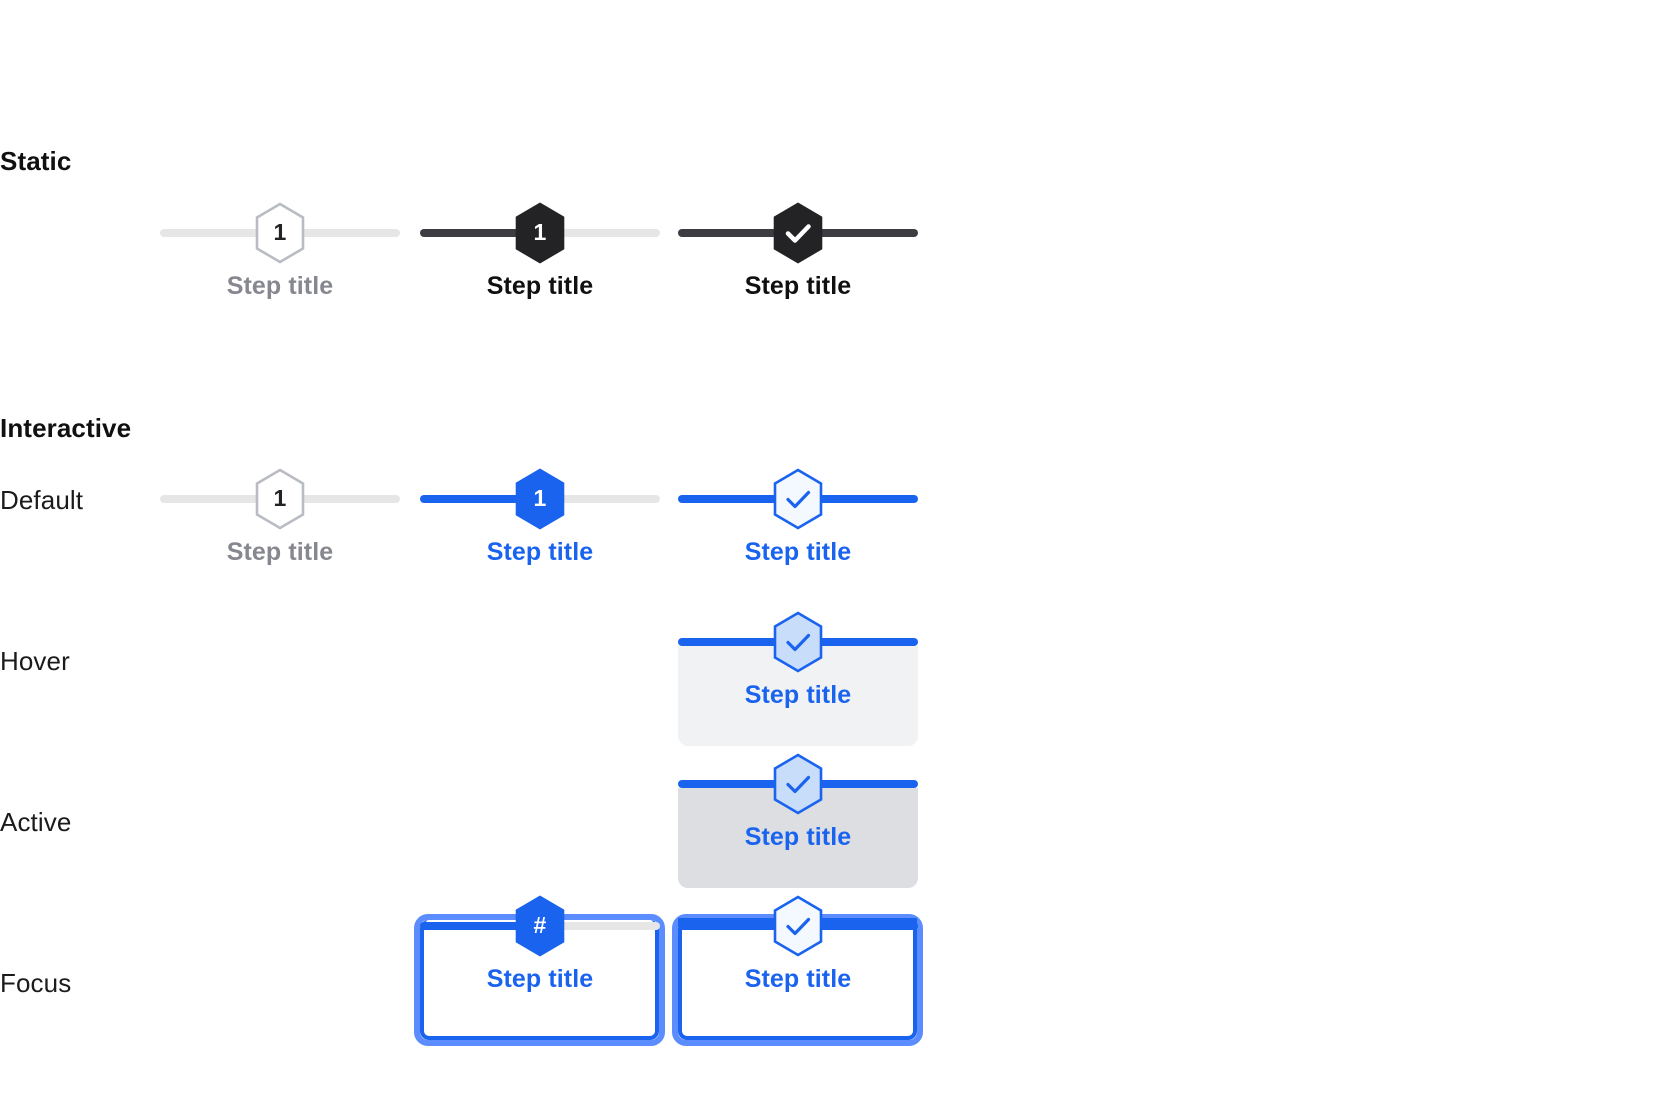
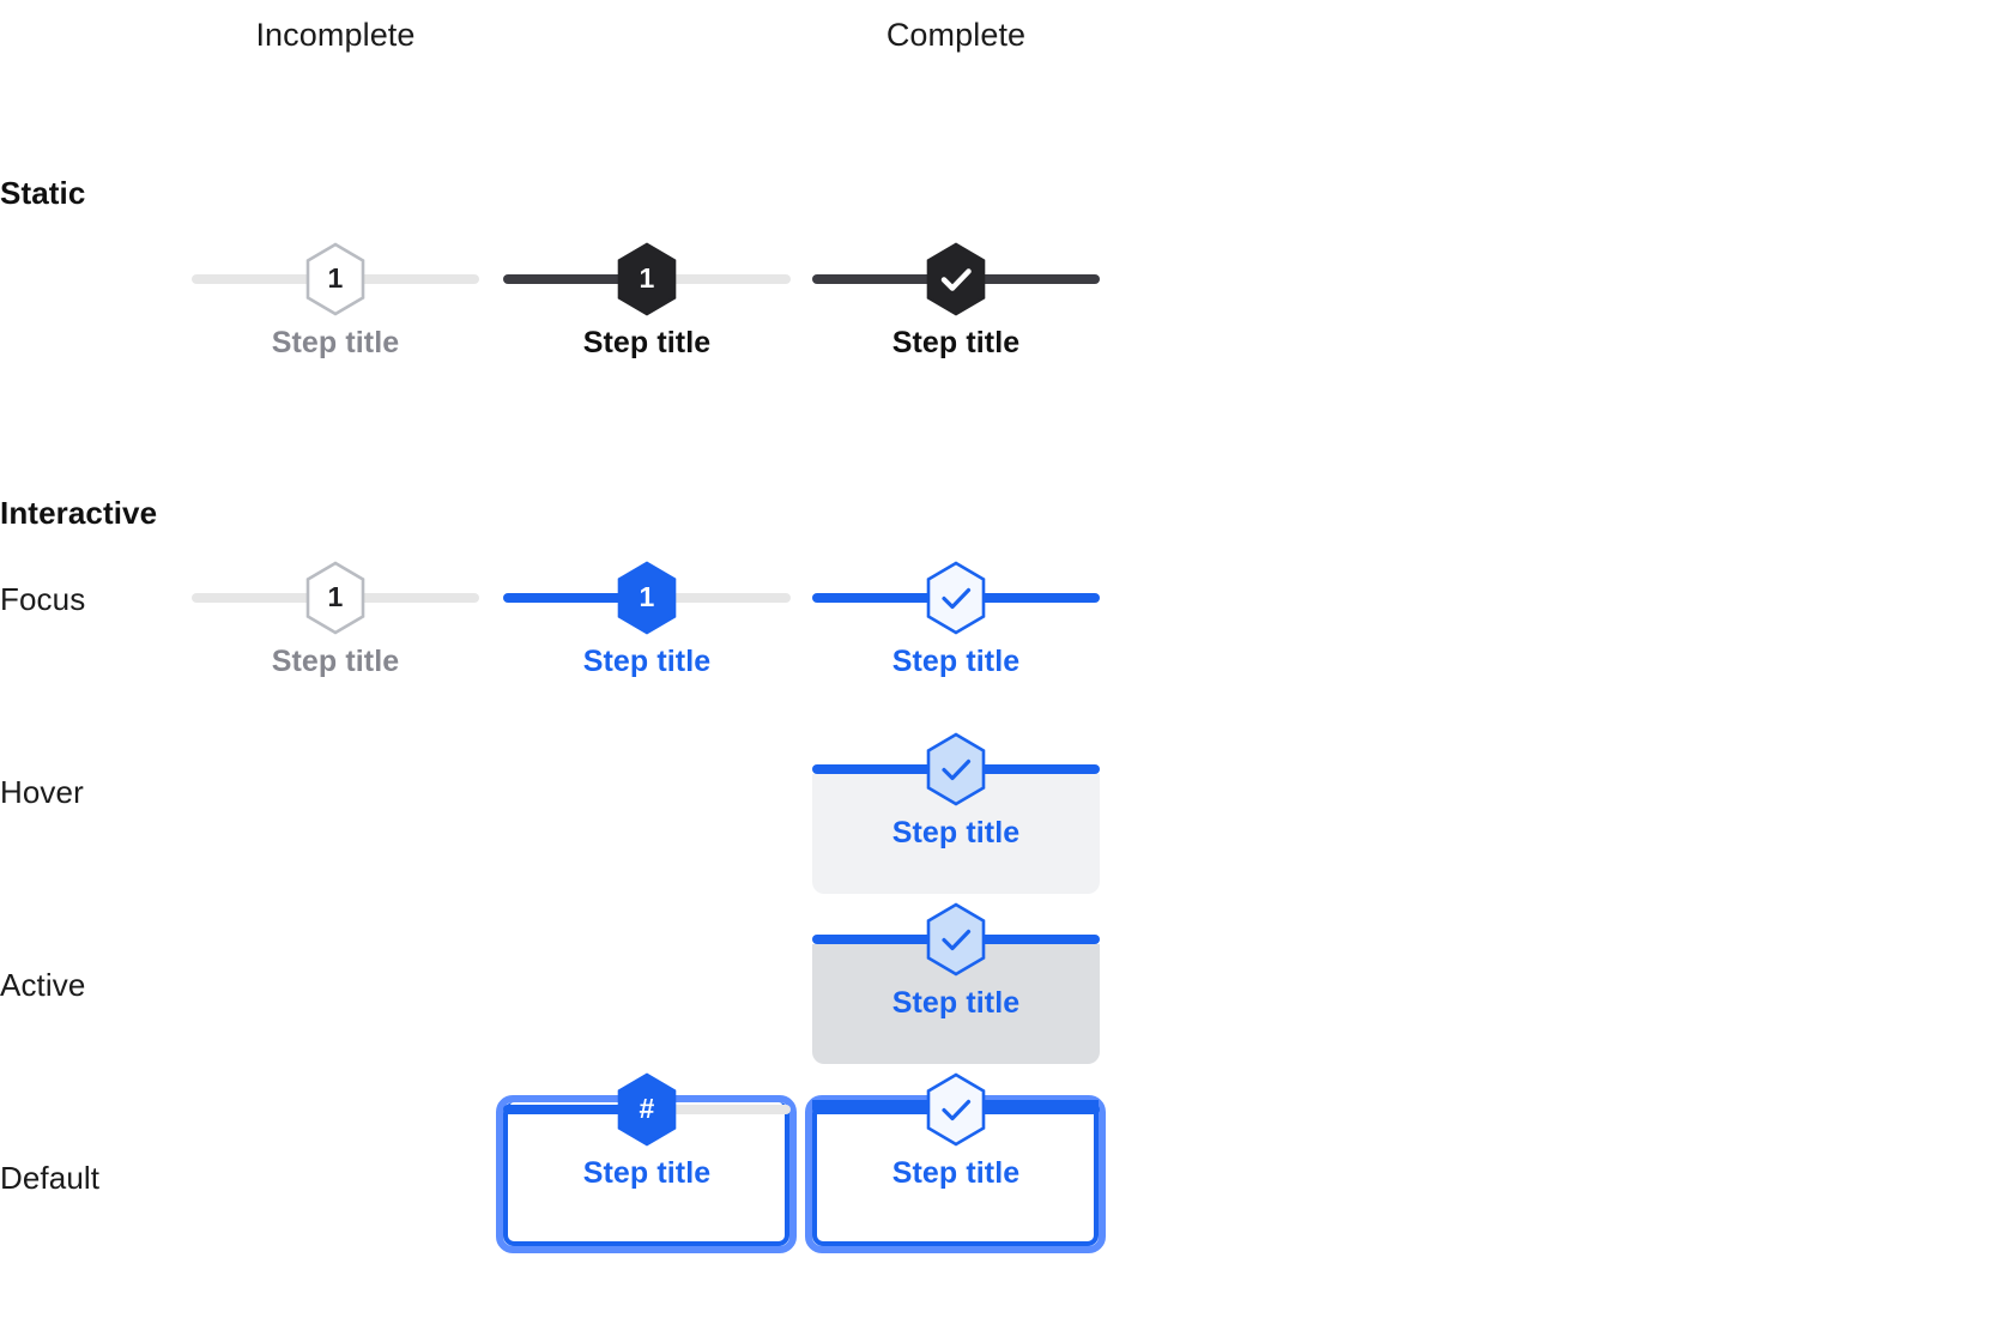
+ Incomplete
+ Complete
  Static
  Interactive
- Default
+ Focus
  Hover
  Active
- Focus
+ Default
  1
  Step title
  1
  Step title
  Step title
  1
  Step title
  1
  Step title
  Step title
  Step title
  Step title
  #
  Step title
  Step title
